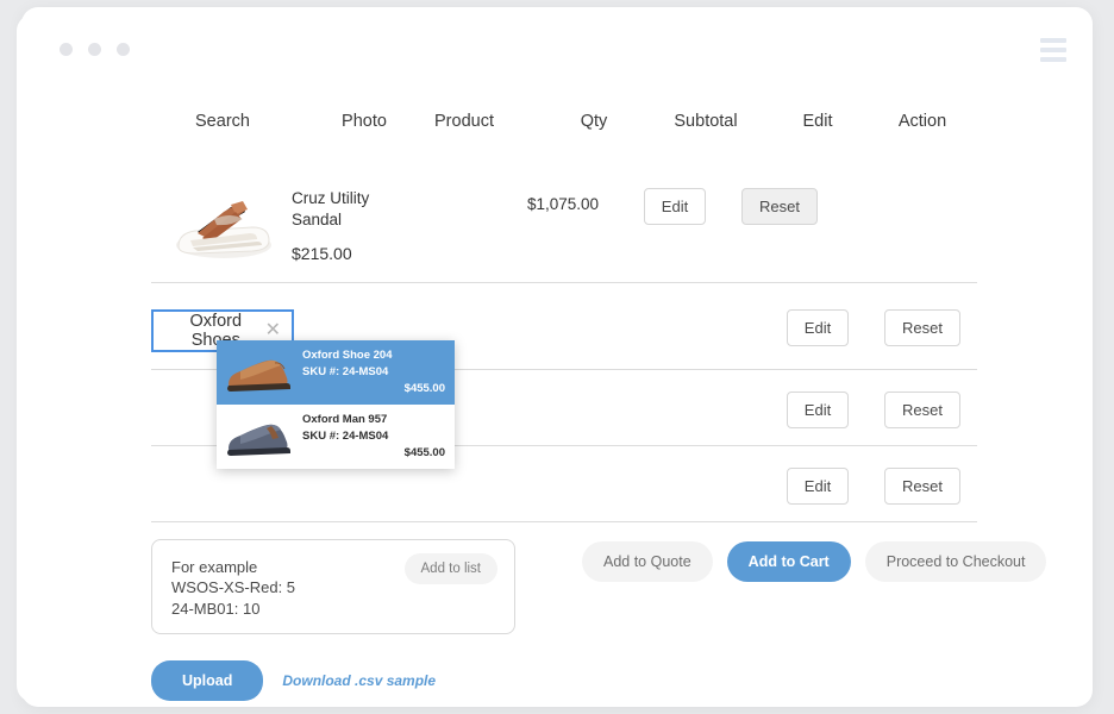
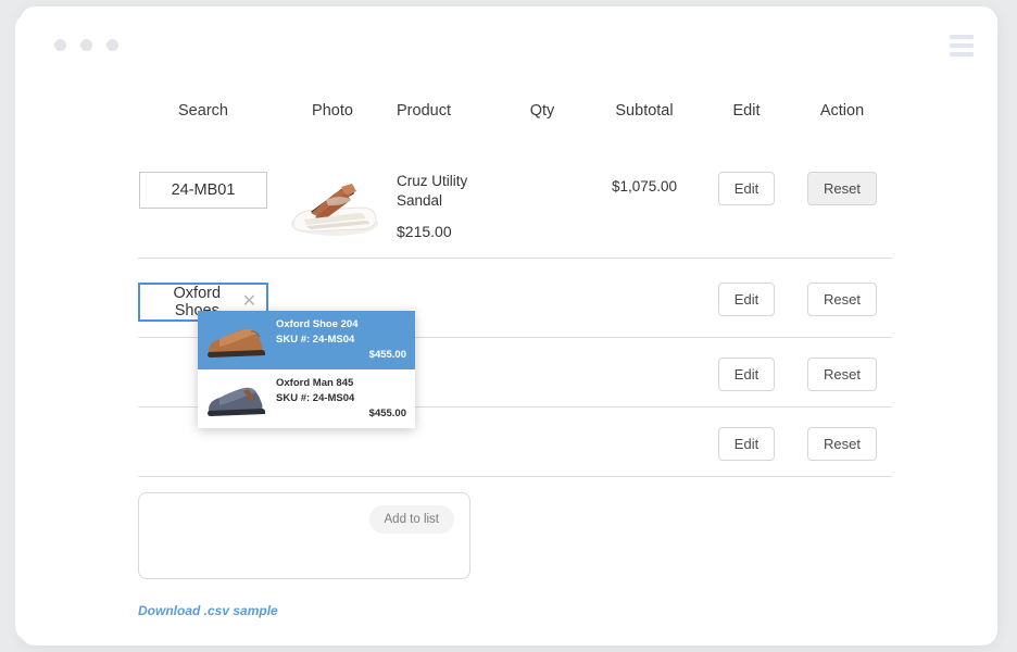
  Search
  Photo
  Product
  Qty
  Subtotal
  Edit
  Action
+ 24-MB01
  Cruz Utility Sandal
  $215.00
  $1,075.00
  Edit
  Reset
  Oxford Sh
  ✕
  Edit
  Reset
  Edit
  Reset
  Edit
  Reset
  Oxford Shoe 204
  SKU #: 24-MS04
  $455.00
- Oxford Man 957
+ Oxford Man 845
  SKU #: 24-MS04
  $455.00
- For example
- WSOS-XS-Red: 5
- 24-MB01: 10
  Add to list
- Add to Quote
- Add to Cart
- Proceed to Checkout
- Upload
  Download .csv sample
